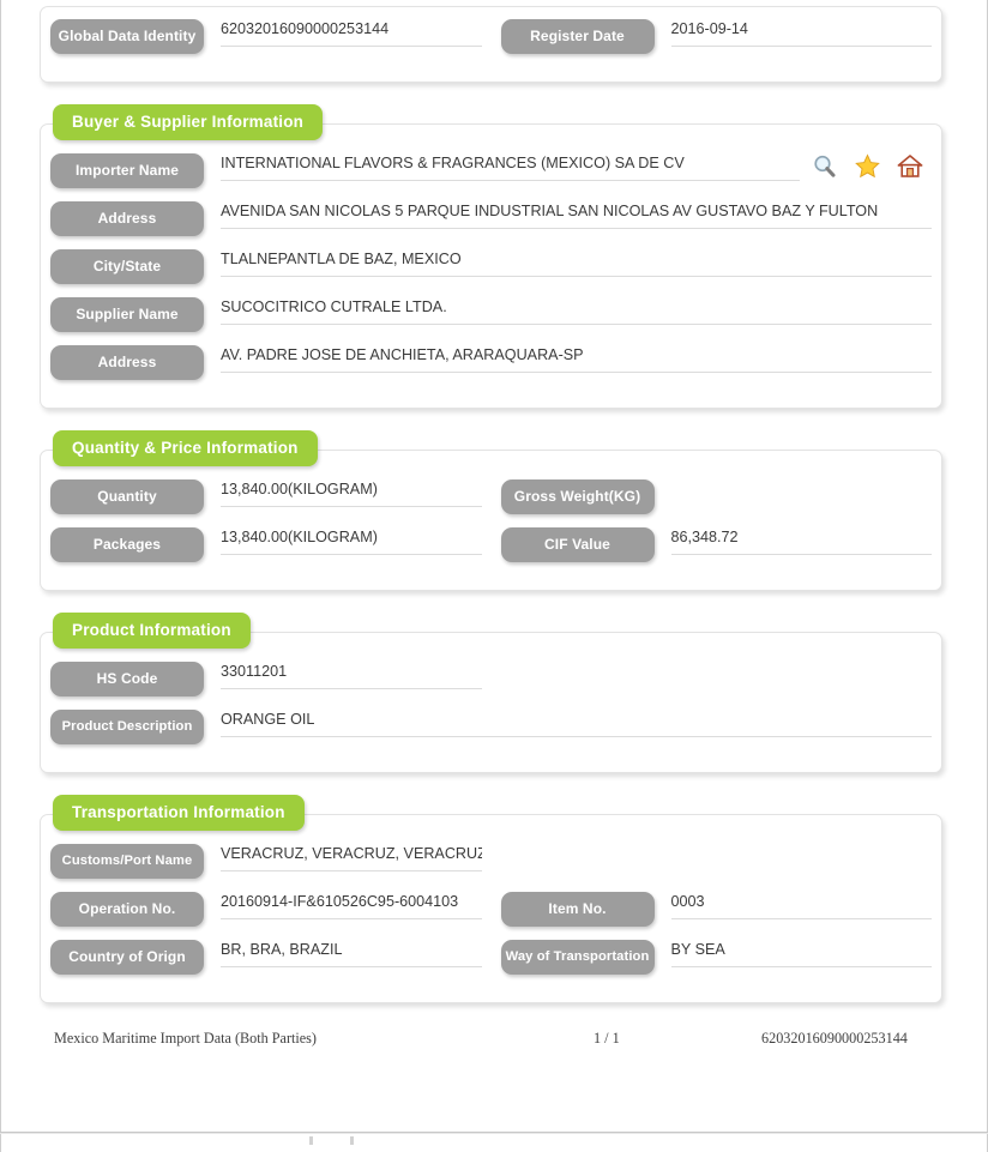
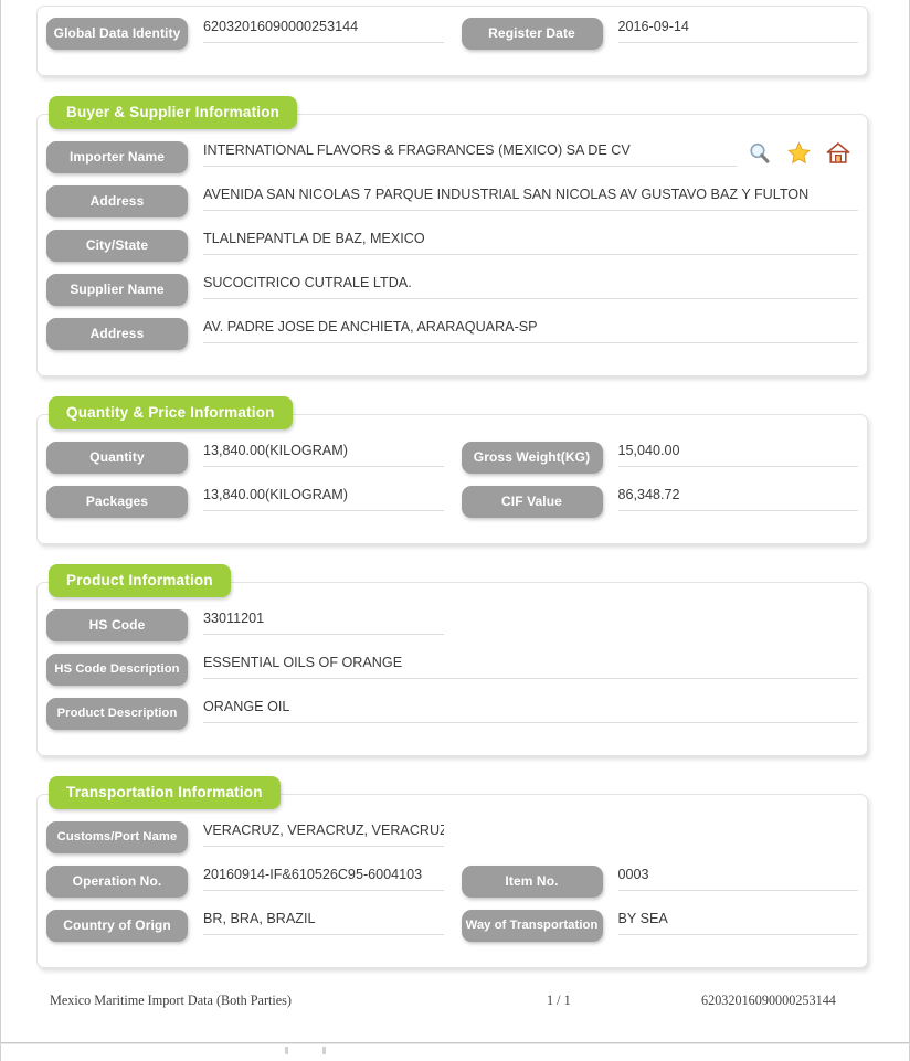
  Global Data Identity
  62032016090000253144
  Register Date
  2016-09-14
  Buyer & Supplier Information
  Importer Name
  INTERNATIONAL FLAVORS & FRAGRANCES (MEXICO) SA DE CV
  Address
- AVENIDA SAN NICOLAS 5 PARQUE INDUSTRIAL SAN NICOLAS AV GUSTAVO BAZ Y FULTON
+ AVENIDA SAN NICOLAS 7 PARQUE INDUSTRIAL SAN NICOLAS AV GUSTAVO BAZ Y FULTON
  City/State
  TLALNEPANTLA DE BAZ, MEXICO
  Supplier Name
  SUCOCITRICO CUTRALE LTDA.
  Address
  AV. PADRE JOSE DE ANCHIETA, ARARAQUARA-SP
  Quantity & Price Information
  Quantity
  13,840.00(KILOGRAM)
  Gross Weight(KG)
+ 15,040.00
  Packages
  13,840.00(KILOGRAM)
  CIF Value
  86,348.72
  Product Information
  HS Code
  33011201
+ HS Code Description
+ ESSENTIAL OILS OF ORANGE
  Product Description
  ORANGE OIL
  Transportation Information
  Customs/Port Name
  VERACRUZ, VERACRUZ, VERACRU
  Operation No.
  20160914-IF&610526C95-6004103
  Item No.
  0003
  Country of Orign
  BR, BRA, BRAZIL
  Way of Transportation
  BY SEA
  Mexico Maritime Import Data (Both Parties)
  1 / 1
  62032016090000253144
